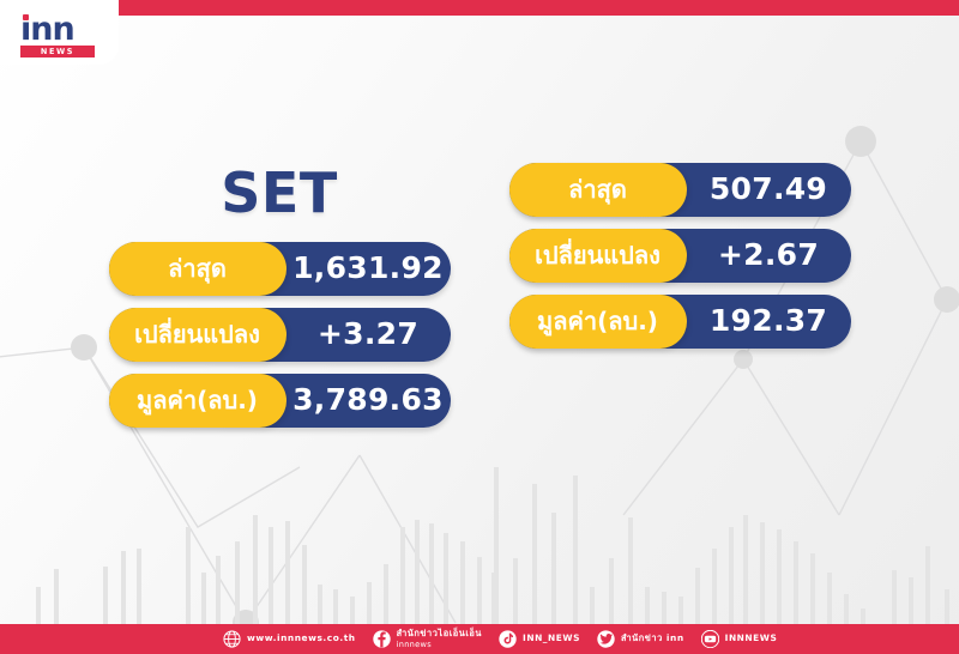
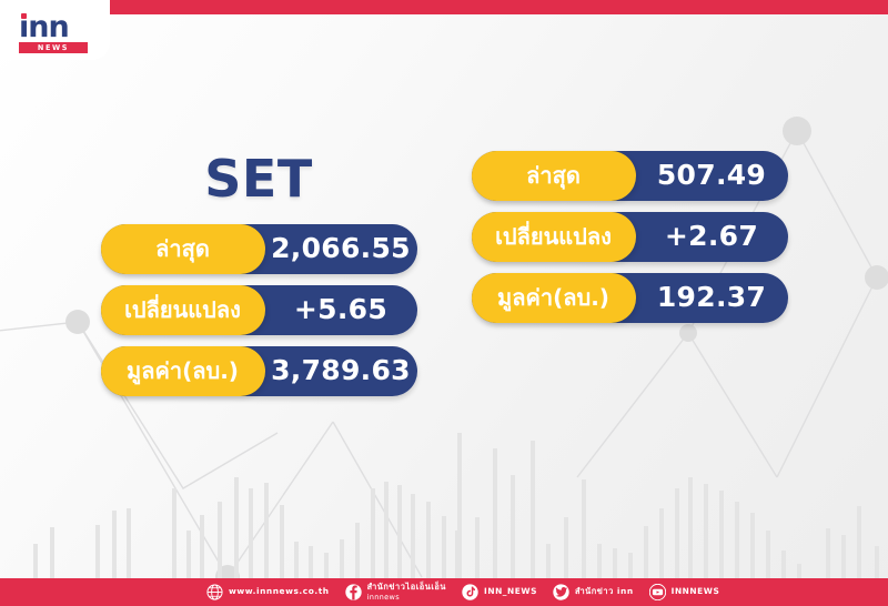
  inn
  NEWS
  SET
  ล่าสุด
- 1,631.92
+ 2,066.55
  เปลี่ยนแปลง
- +3.27
+ +5.65
  มูลค่า(ลบ.)
  3,789.63
  ล่าสุด
  507.49
  เปลี่ยนแปลง
  +2.67
  มูลค่า(ลบ.)
  192.37
  www.innnews.co.th
  สำนักข่าวไอเอ็นเอ็น
  innnews
  INN_NEWS
  สำนักข่าว inn
  INNNEWS
